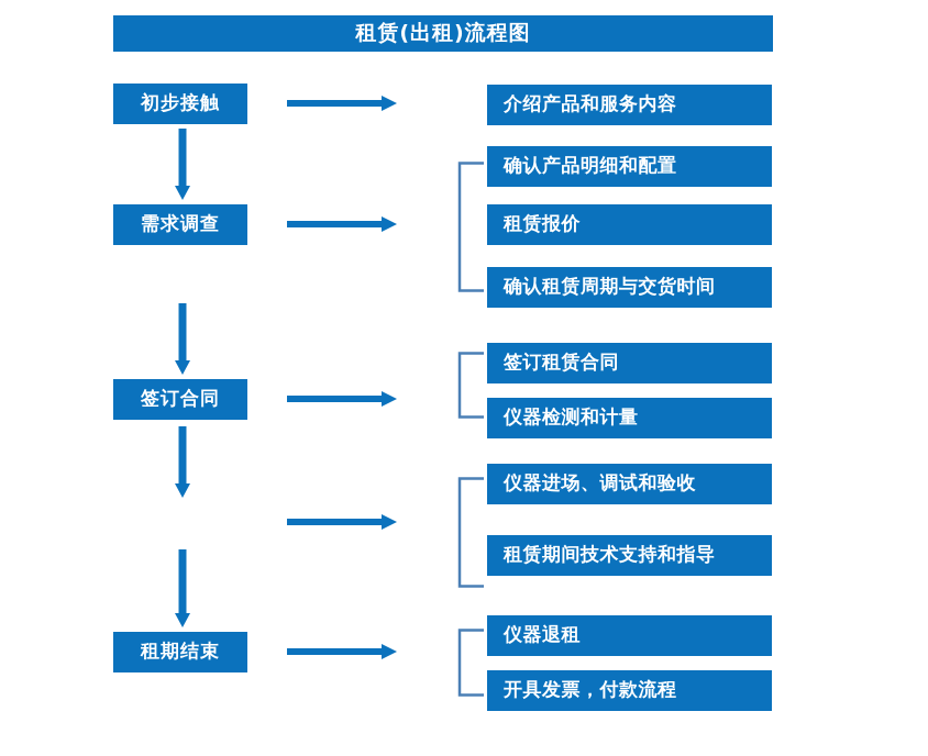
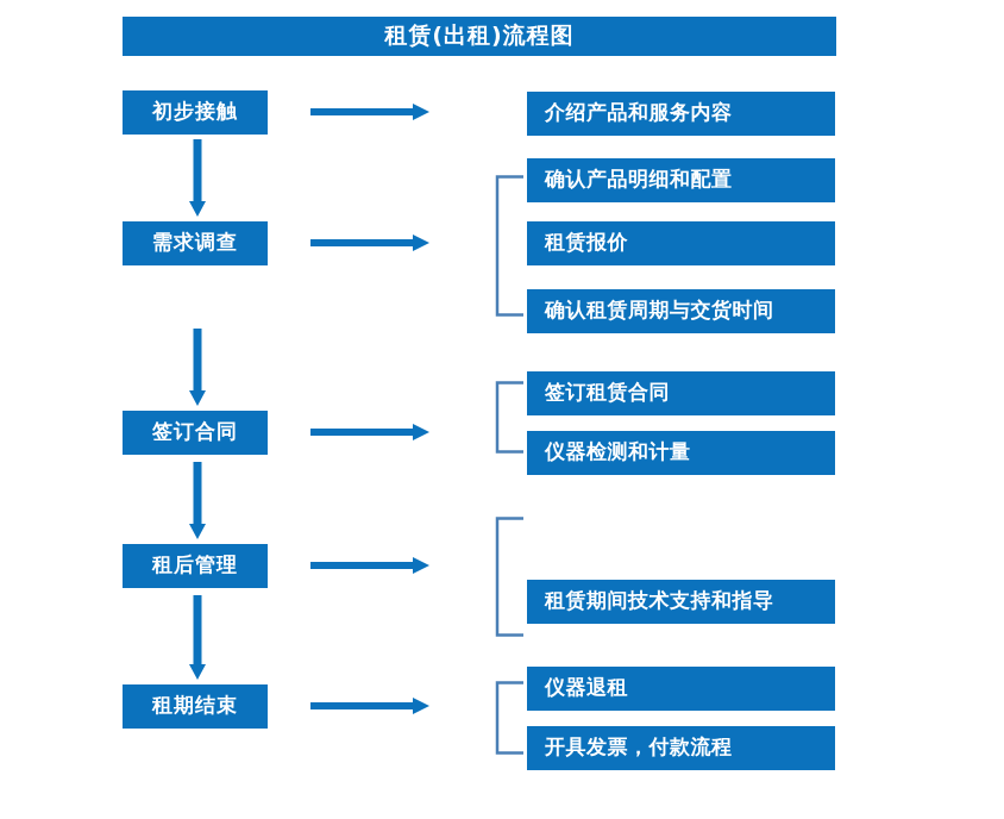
  租赁(出租)流程图
  初步接触
  需求调查
  签订合同
+ 租后管理
  租期结束
  介绍产品和服务内容
  确认产品明细和配置
  租赁报价
  确认租赁周期与交货时间
  签订租赁合同
  仪器检测和计量
- 仪器进场、调试和验收
  租赁期间技术支持和指导
  仪器退租
  开具发票，付款流程
